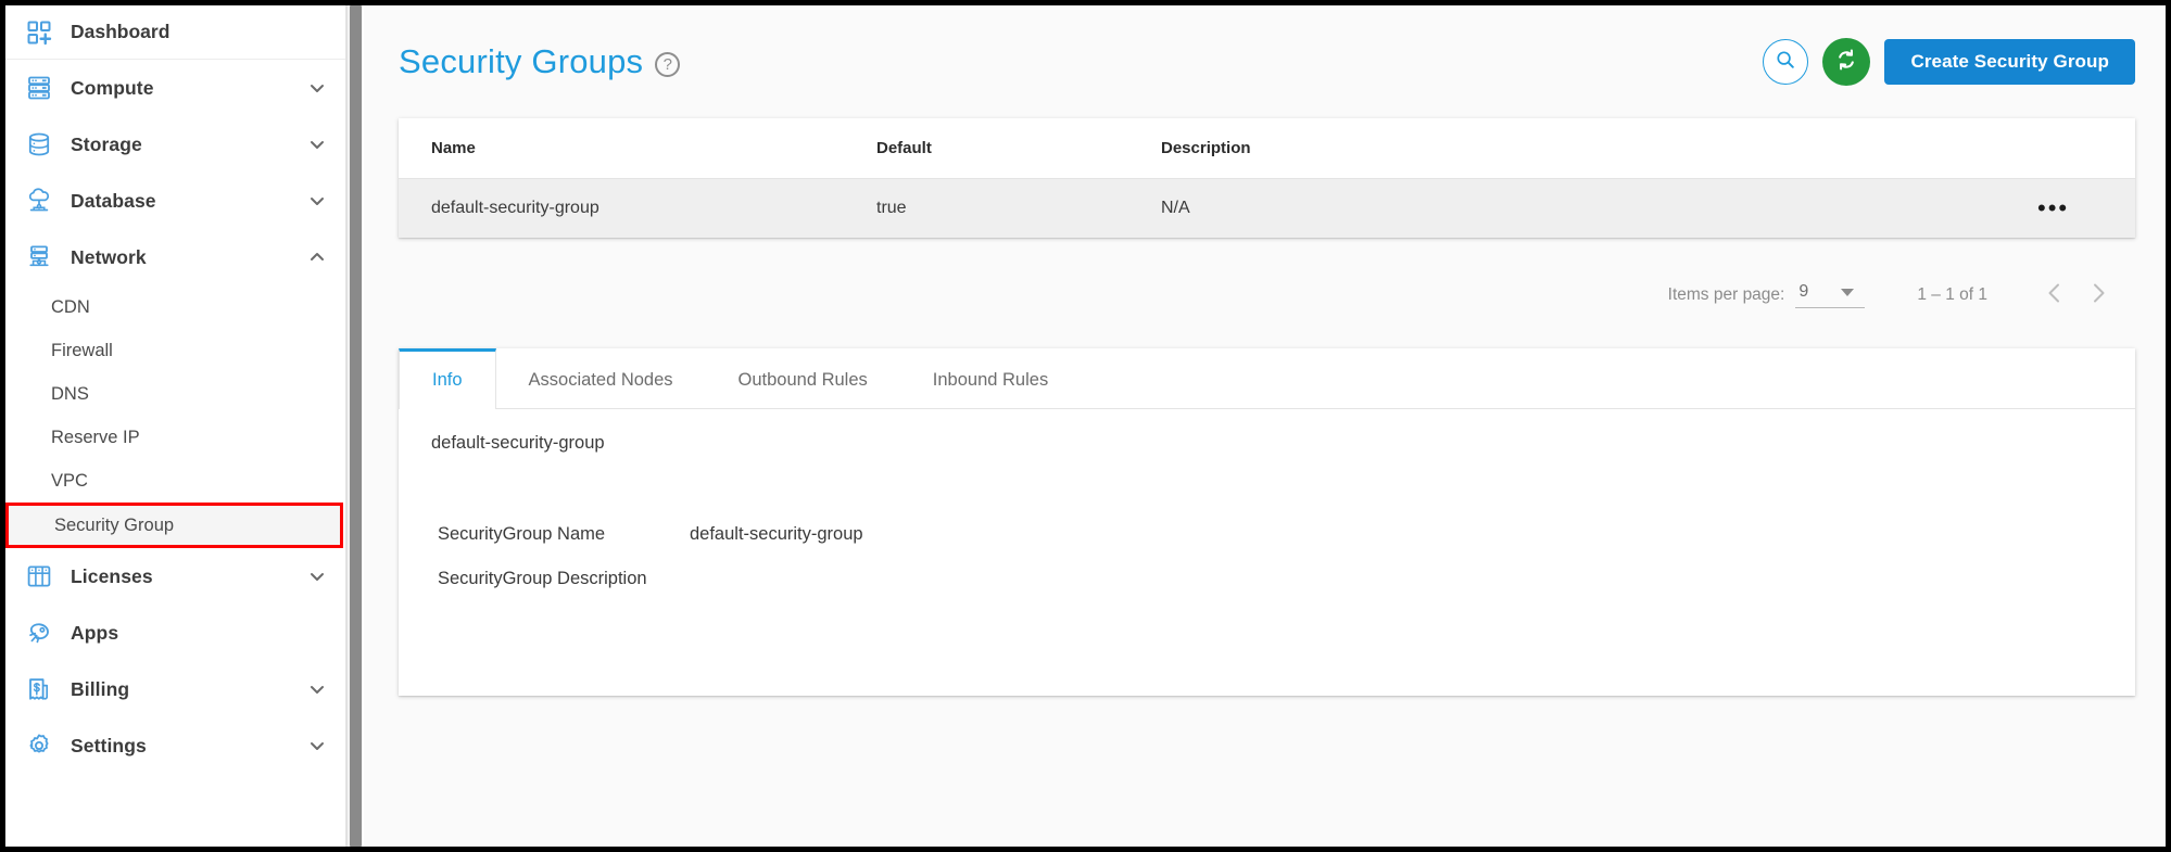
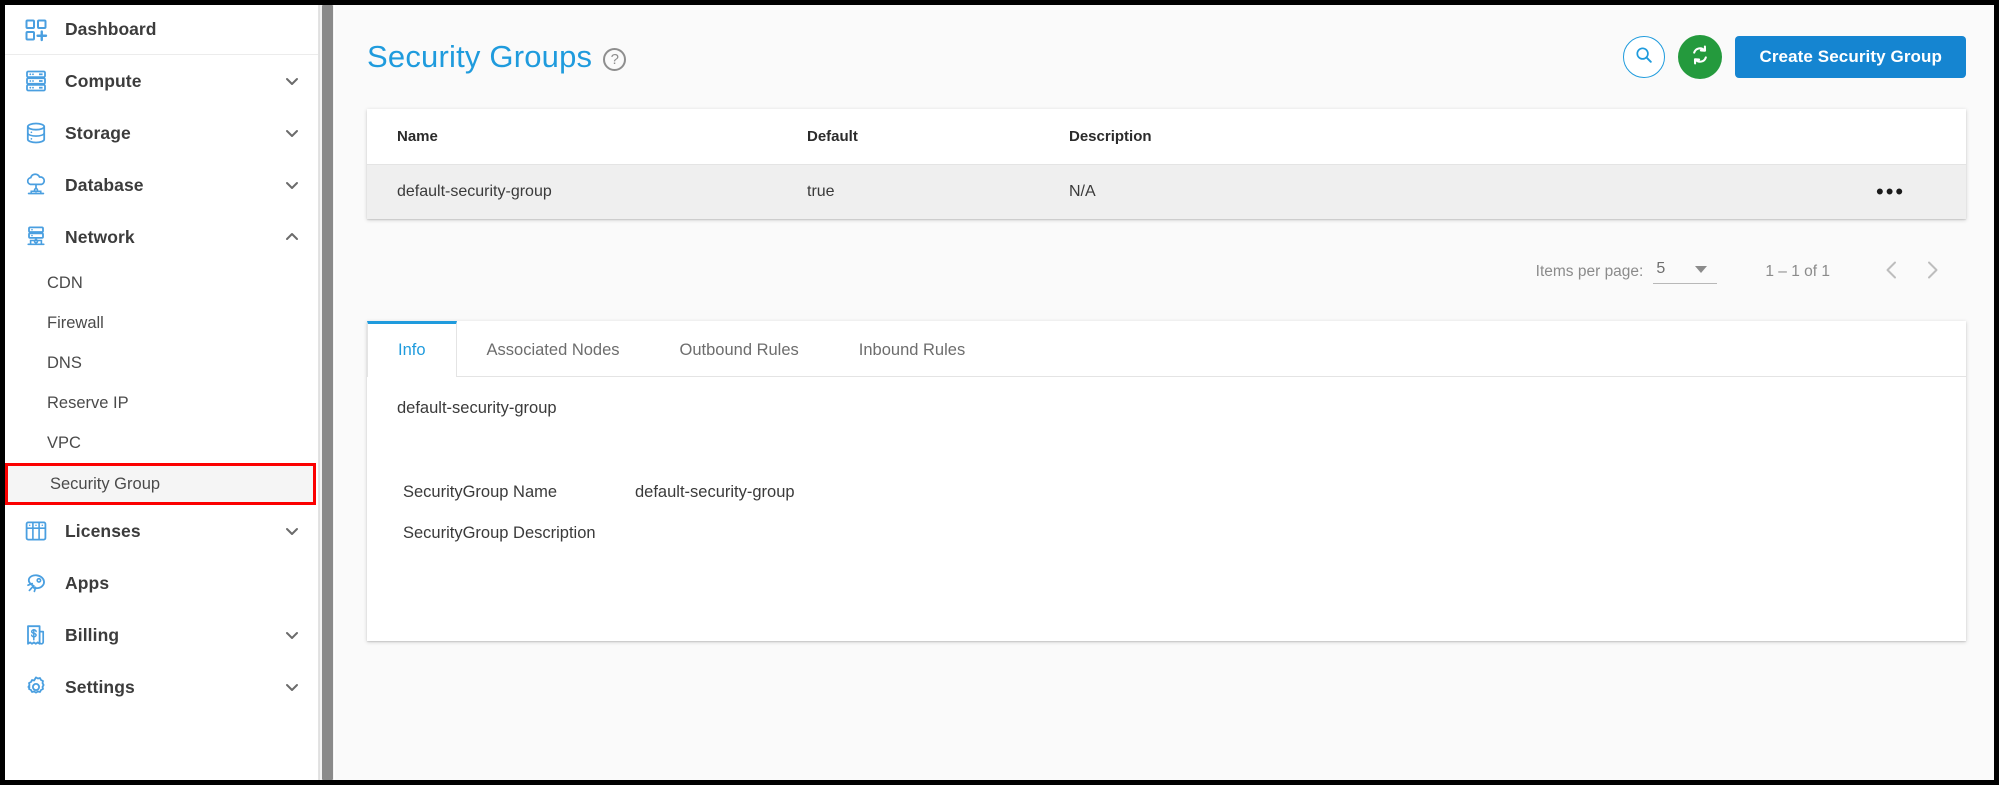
  Dashboard
  Compute
  Storage
  Database
  Network
  CDN
  Firewall
  DNS
  Reserve IP
  VPC
  Security Group
  Licenses
  Apps
  Billing
  Settings
  Security Groups
  ?
  Create Security Group
  Name
  Default
  Description
  default-security-group
  true
  N/A
  •••
  Items per page:
- 9
+ 5
  1 – 1 of 1
  Info
  Associated Nodes
  Outbound Rules
  Inbound Rules
  default-security-group
  SecurityGroup Name
  default-security-group
  SecurityGroup Description
